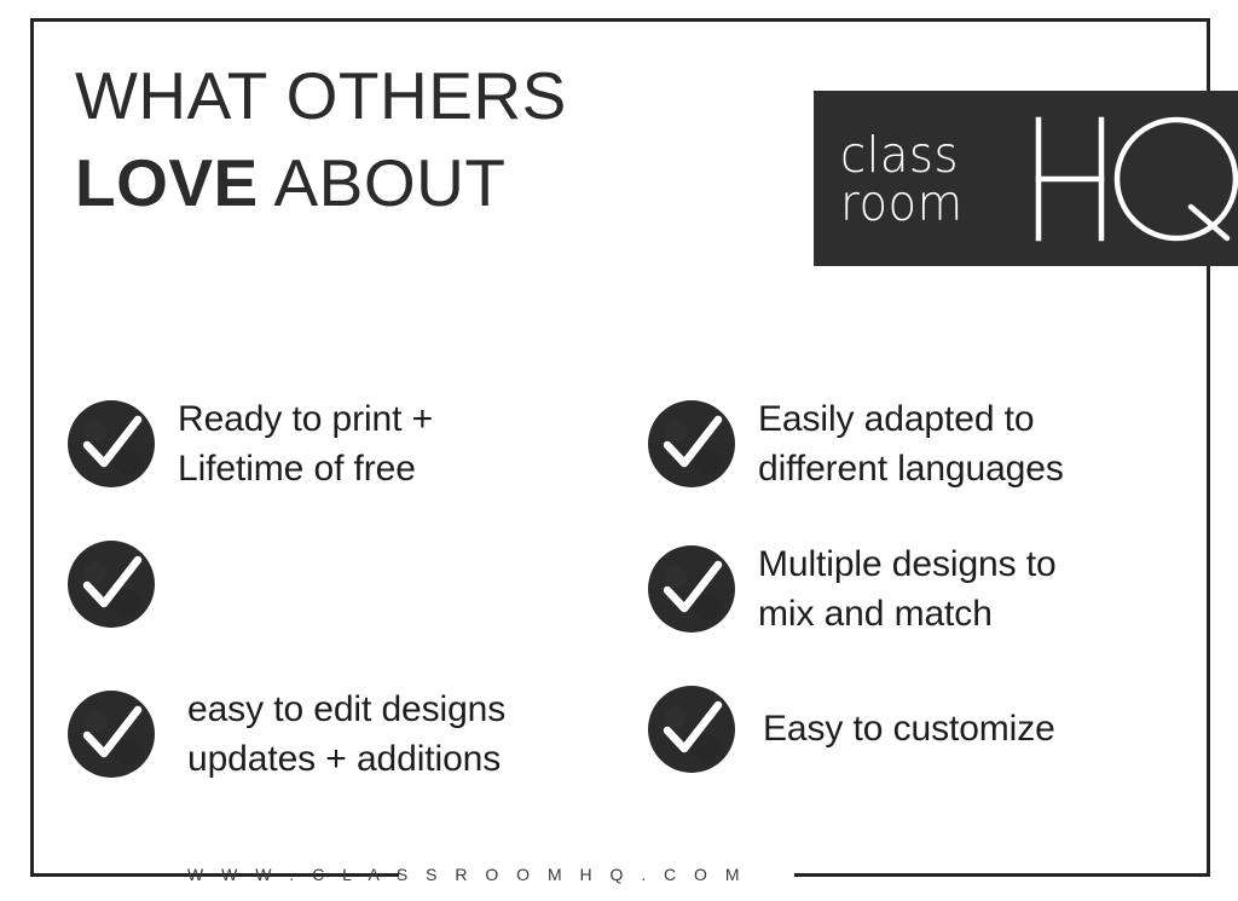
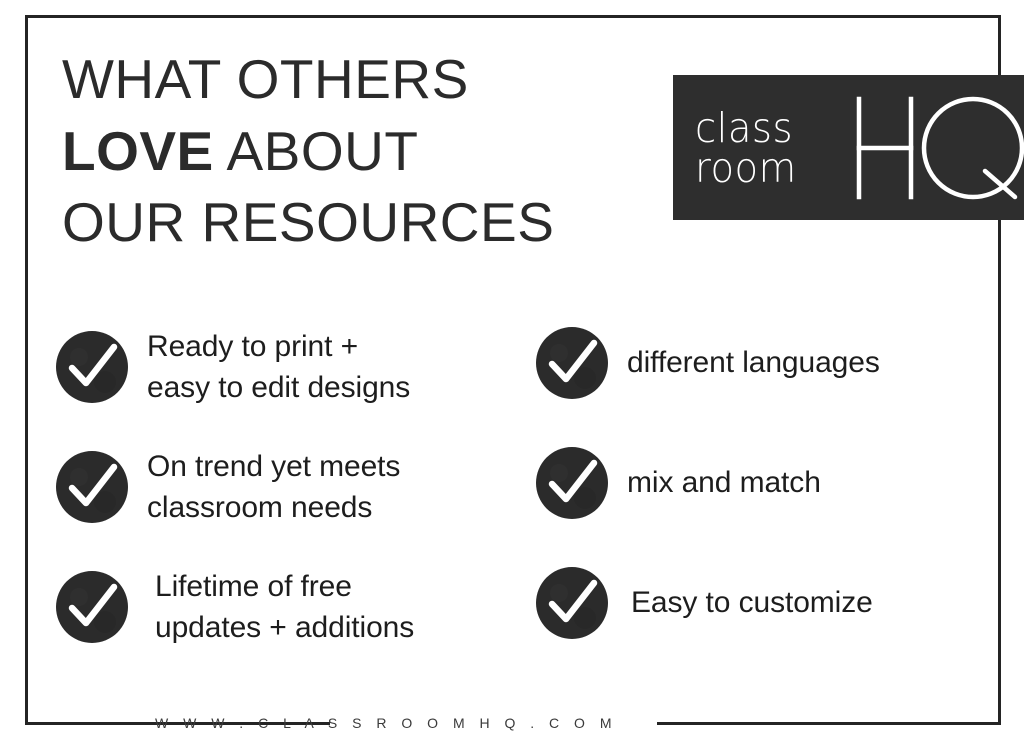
  WHAT OTHERS
  LOVE ABOUT
+ OUR RESOURCES
  class
  room
  Ready to print +
- Lifetime of free
+ easy to edit designs
+ On trend yet meets
+ classroom needs
- easy to edit designs
+ Lifetime of free
  updates + additions
- Easily adapted to
  different languages
- Multiple designs to
  mix and match
  Easy to customize
  W W W . C L A S S R O O M H Q . C O M
